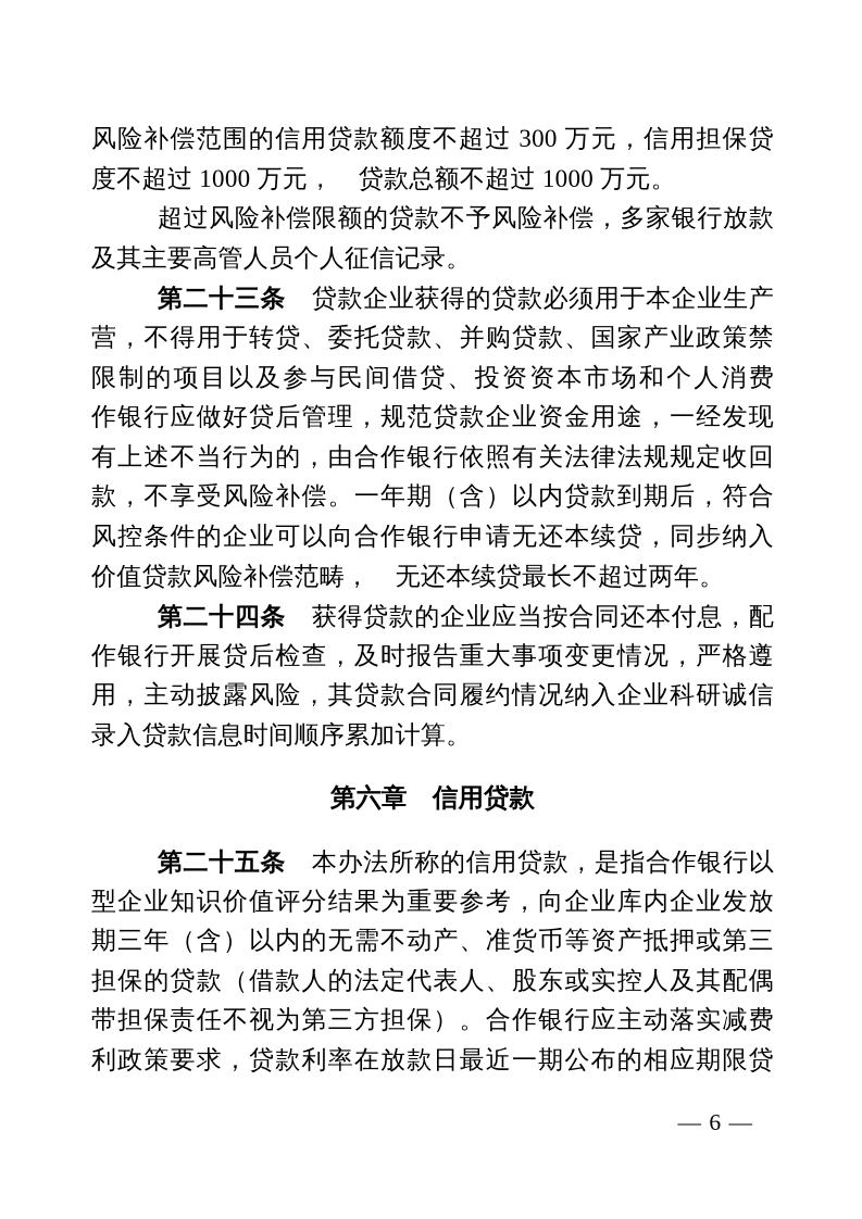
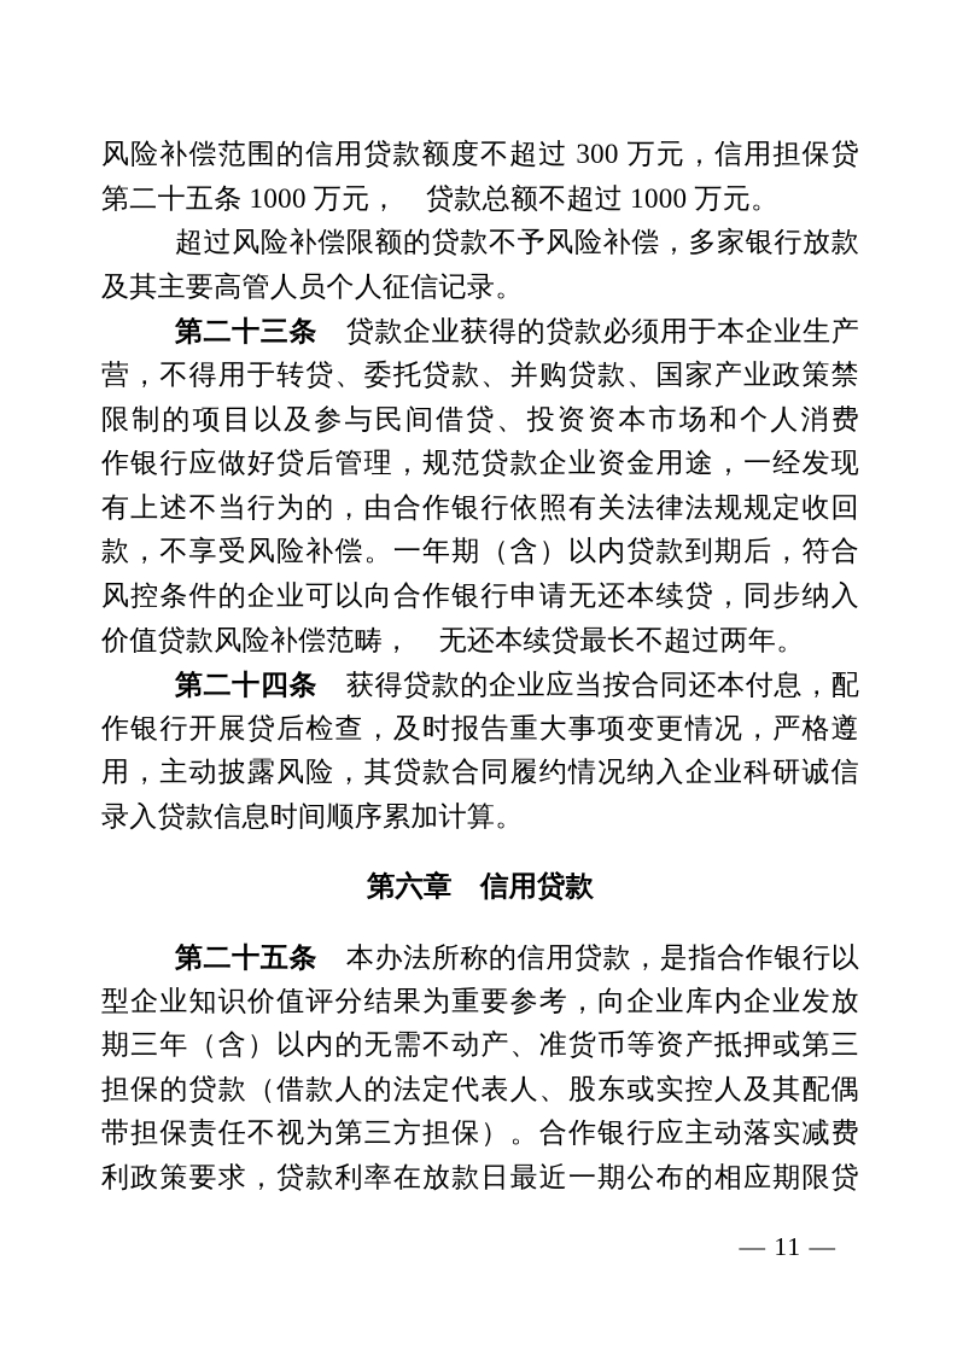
  风险补偿范围的信用贷款额度不超过 300 万元，信用担保贷
- 度不超过 1000 万元， 贷款总额不超过 1000 万元。
+ 第二十五条 1000 万元， 贷款总额不超过 1000 万元。
  超过风险补偿限额的贷款不予风险补偿，多家银行放款
  及其主要高管人员个人征信记录。
  第二十三条 贷款企业获得的贷款必须用于本企业生产
  营，不得用于转贷、委托贷款、并购贷款、国家产业政策禁
  限制的项目以及参与民间借贷、投资资本市场和个人消费
  作银行应做好贷后管理，规范贷款企业资金用途，一经发现
  有上述不当行为的，由合作银行依照有关法律法规规定收回
  款，不享受风险补偿。一年期（含）以内贷款到期后，符合
  风控条件的企业可以向合作银行申请无还本续贷，同步纳入
  价值贷款风险补偿范畴， 无还本续贷最长不超过两年。
  第二十四条 获得贷款的企业应当按合同还本付息，配
  作银行开展贷后检查，及时报告重大事项变更情况，严格遵
  用，主动披露风险，其贷款合同履约情况纳入企业科研诚信
  录入贷款信息时间顺序累加计算。
  第六章 信用贷款
  第二十五条 本办法所称的信用贷款，是指合作银行以
  型企业知识价值评分结果为重要参考，向企业库内企业发放
  期三年（含）以内的无需不动产、准货币等资产抵押或第三
  担保的贷款（借款人的法定代表人、股东或实控人及其配偶
  带担保责任不视为第三方担保）。合作银行应主动落实减费
  利政策要求，贷款利率在放款日最近一期公布的相应期限贷
- — 6 —
+ — 11 —
